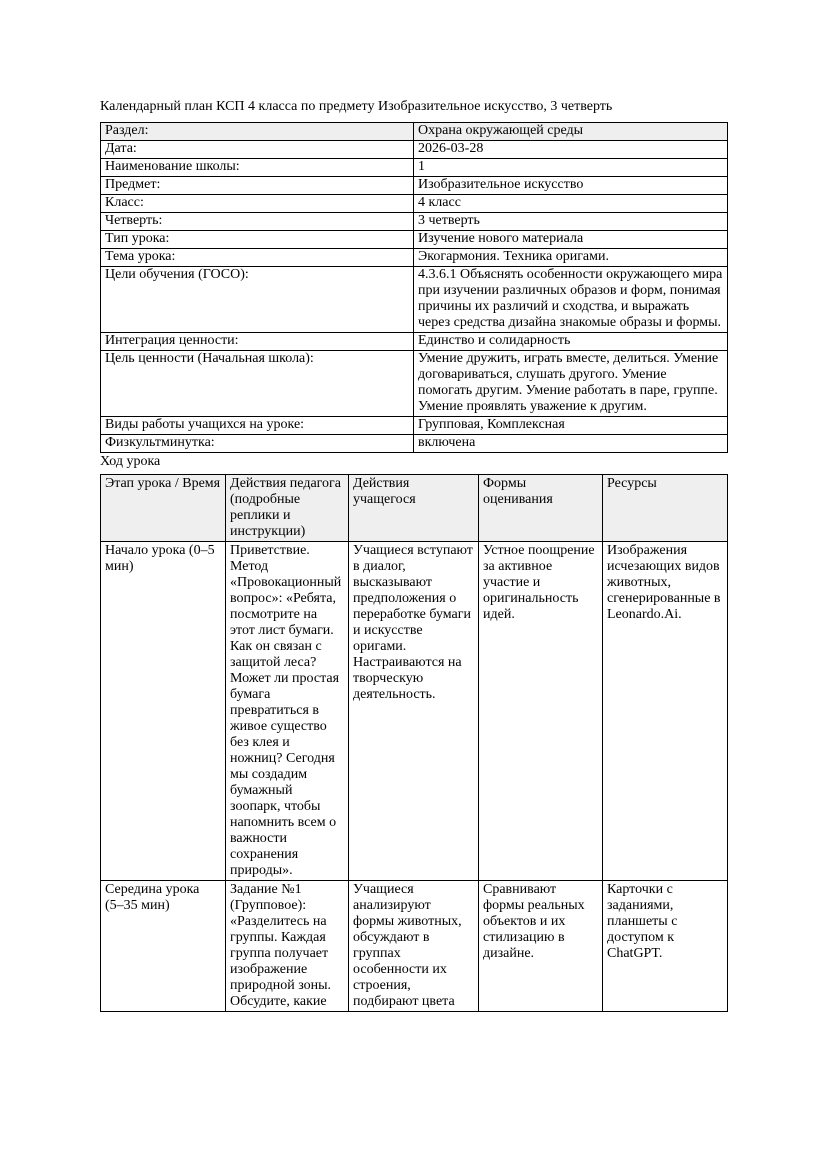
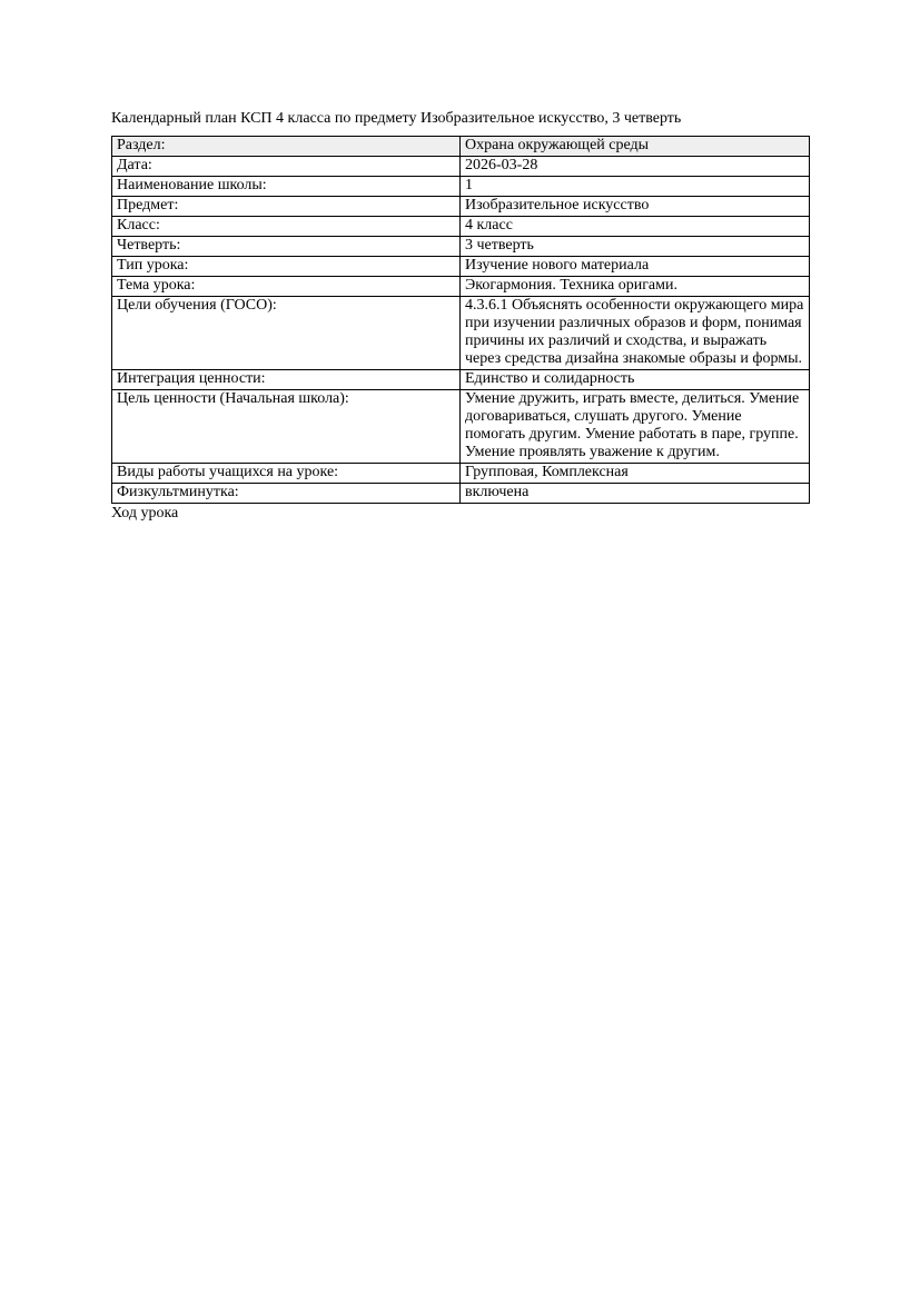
  Календарный план КСП 4 класса по предмету Изобразительное искусство, 3 четверть
  Раздел:	Охрана окружающей среды
  Дата:	2026-03-28
  Наименование школы:	1
  Предмет:	Изобразительное искусство
  Класс:	4 класс
  Четверть:	3 четверть
  Тип урока:	Изучение нового материала
  Тема урока:	Экогармония. Техника оригами.
  Цели обучения (ГОСО):	4.3.6.1 Объяснять особенности окружающего мира при изучении различных образов и форм, понимая причины их различий и сходства, и выражать через средства дизайна знакомые образы и формы.
  Интеграция ценности:	Единство и солидарность
  Цель ценности (Начальная школа):	Умение дружить, играть вместе, делиться. Умение договариваться, слушать другого. Умение помогать другим. Умение работать в паре, группе. Умение проявлять уважение к другим.
  Виды работы учащихся на уроке:	Групповая, Комплексная
  Физкультминутка:	включена
  Ход урока
- Этап урока / Время	Действия педагога (подробные реплики и инструкции)	Действия учащегося	Формы оценивания	Ресурсы
- Начало урока (0–5 мин)	Приветствие. Метод «Провокационный вопрос»: «Ребята, посмотрите на этот лист бумаги. Как он связан с защитой леса? Может ли простая бумага превратиться в живое существо без клея и ножниц? Сегодня мы создадим бумажный зоопарк, чтобы напомнить всем о важности сохранения природы».	Учащиеся вступают в диалог, высказывают предположения о переработке бумаги и искусстве оригами. Настраиваются на творческую деятельность.	Устное поощрение за активное участие и оригинальность идей.	Изображения исчезающих видов животных, сгенерированные в Leonardo.Ai.
- Середина урока (5–35 мин)	Задание №1 (Групповое): «Разделитесь на группы. Каждая группа получает изображение природной зоны. Обсудите, какие	Учащиеся анализируют формы животных, обсуждают в группах особенности их строения, подбирают цвета	Сравнивают формы реальных объектов и их стилизацию в дизайне.	Карточки с заданиями, планшеты с доступом к ChatGPT.
